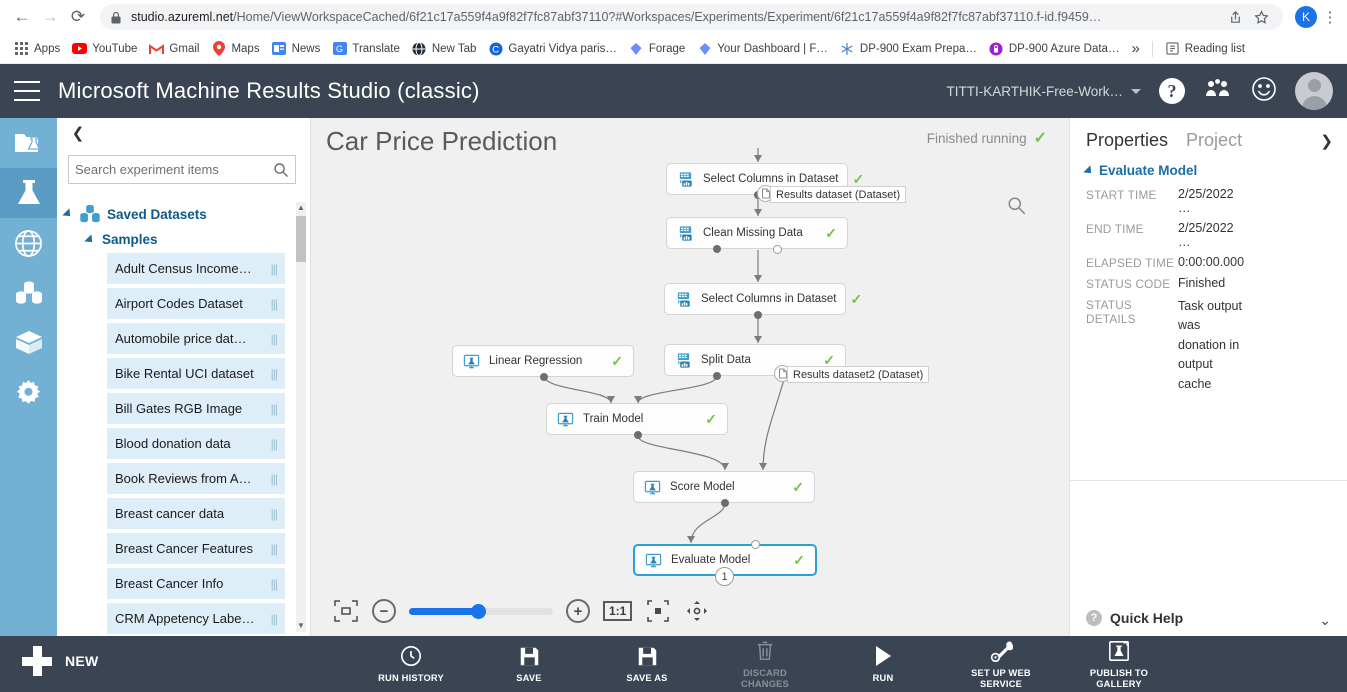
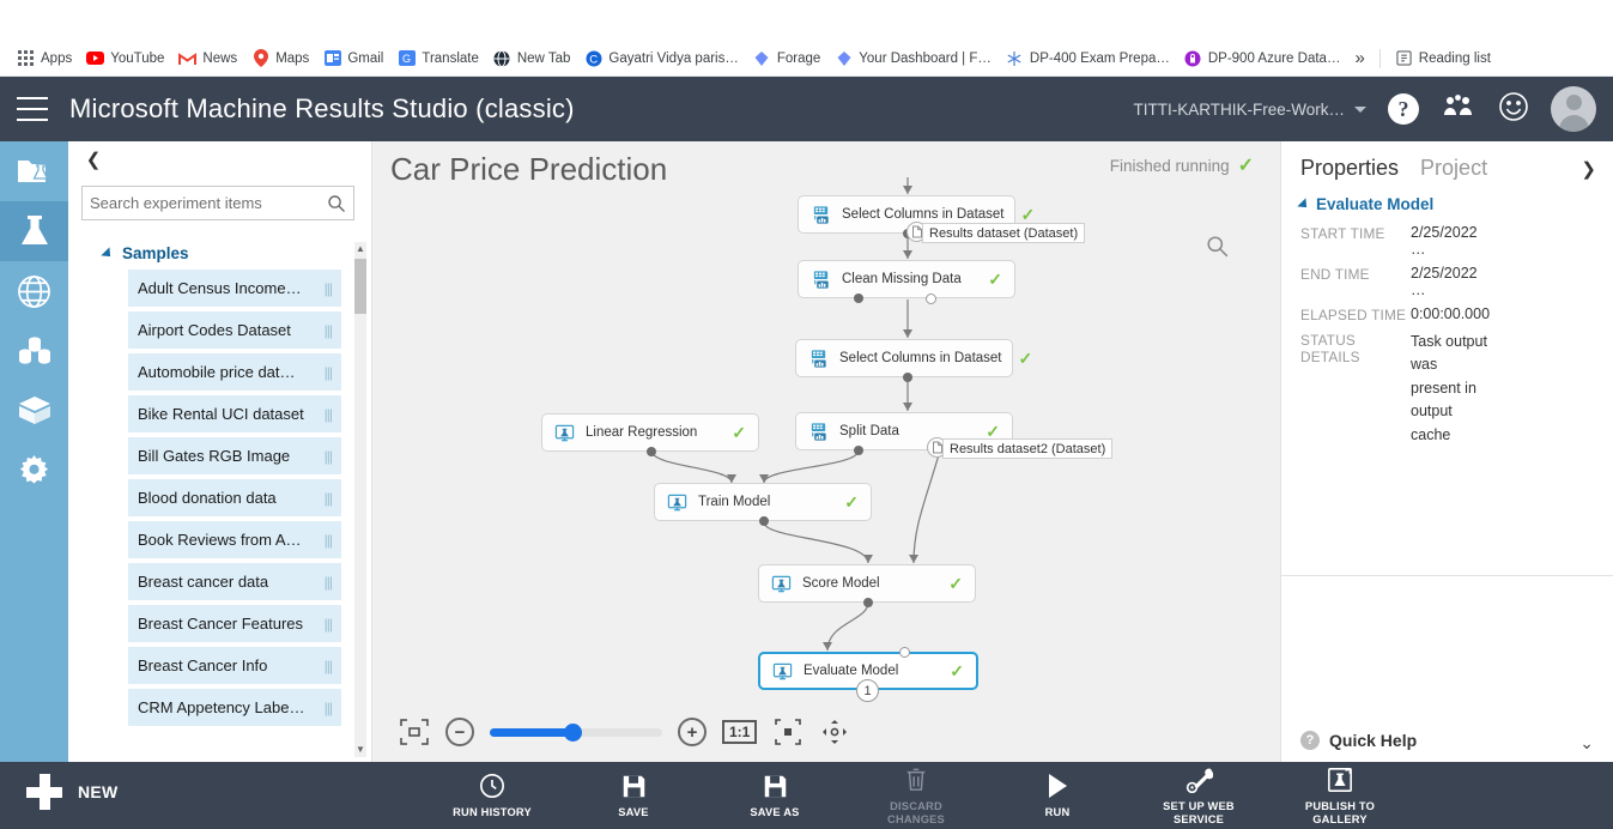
- ←
- →
- ⟳
- studio.azureml.net/Home/ViewWorkspaceCached/6f21c17a559f4a9f82f7fc87abf37110?#Workspaces/Experiments/Experiment/6f21c17a559f4a9f82f7fc87abf37110.f-id.f9459…
- K
- ⋮
  Apps
  YouTube
- Gmail
+ News
  Maps
- News
+ Gmail
  G
  Translate
  New Tab
  C
  Gayatri Vidya paris…
  Forage
  Your Dashboard | F…
- DP-900 Exam Prepa…
+ DP-400 Exam Prepa…
  DP-900 Azure Data…
  »
  Reading list
  Microsoft Machine Results Studio (classic)
  TITTI-KARTHIK-Free-Work…
  ?
  ❮
  Search experiment items
- Saved Datasets
  Samples
  Adult Census Income…
  |||
  Airport Codes Dataset
  |||
  Automobile price dat…
  |||
  Bike Rental UCI dataset
  |||
  Bill Gates RGB Image
  |||
  Blood donation data
  |||
  Book Reviews from A…
  |||
  Breast cancer data
  |||
  Breast Cancer Features
  |||
  Breast Cancer Info
  |||
  CRM Appetency Labe…
  |||
  ▲
  ▼
  Car Price Prediction
  Finished running
  ✓
  Select Columns in Dataset
  ✓
  Clean Missing Data
  ✓
  Select Columns in Dataset
  ✓
  Linear Regression
  ✓
  Split Data
  ✓
  Train Model
  ✓
  Score Model
  ✓
  Evaluate Model
  ✓
  1
  Results dataset (Dataset)
  Results dataset2 (Dataset)
  −
  +
  1:1
  Properties
  Project
  ❯
  Evaluate Model
  START TIME
  2/25/2022 …
  END TIME
  2/25/2022 …
  ELAPSED TIME
  0:00:00.000
- STATUS CODE
- Finished
  STATUS DETAILS
- Task output was donation in output cache
+ Task output was present in output cache
  ?
  Quick Help
  ⌄
  NEW
  RUN HISTORY
  SAVE
  SAVE AS
  DISCARD CHANGES
  RUN
  SET UP WEB SERVICE
  PUBLISH TO GALLERY
